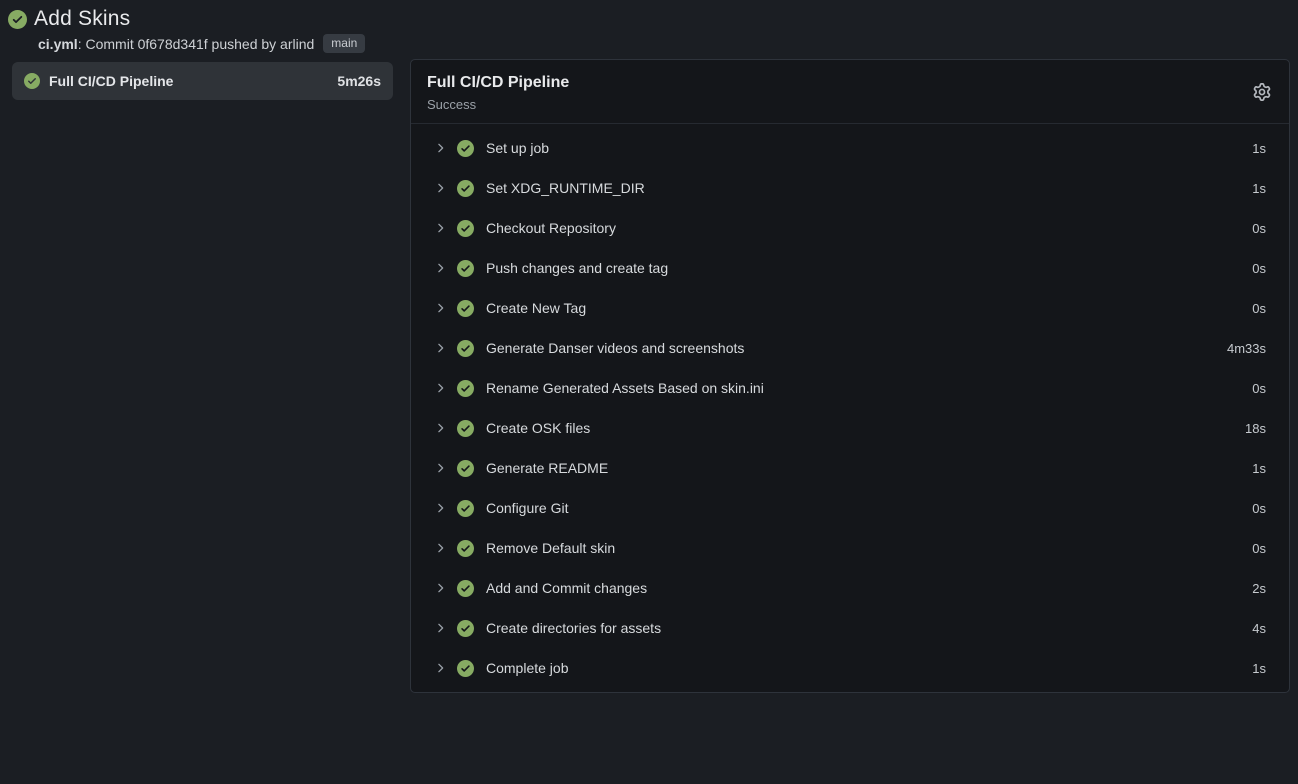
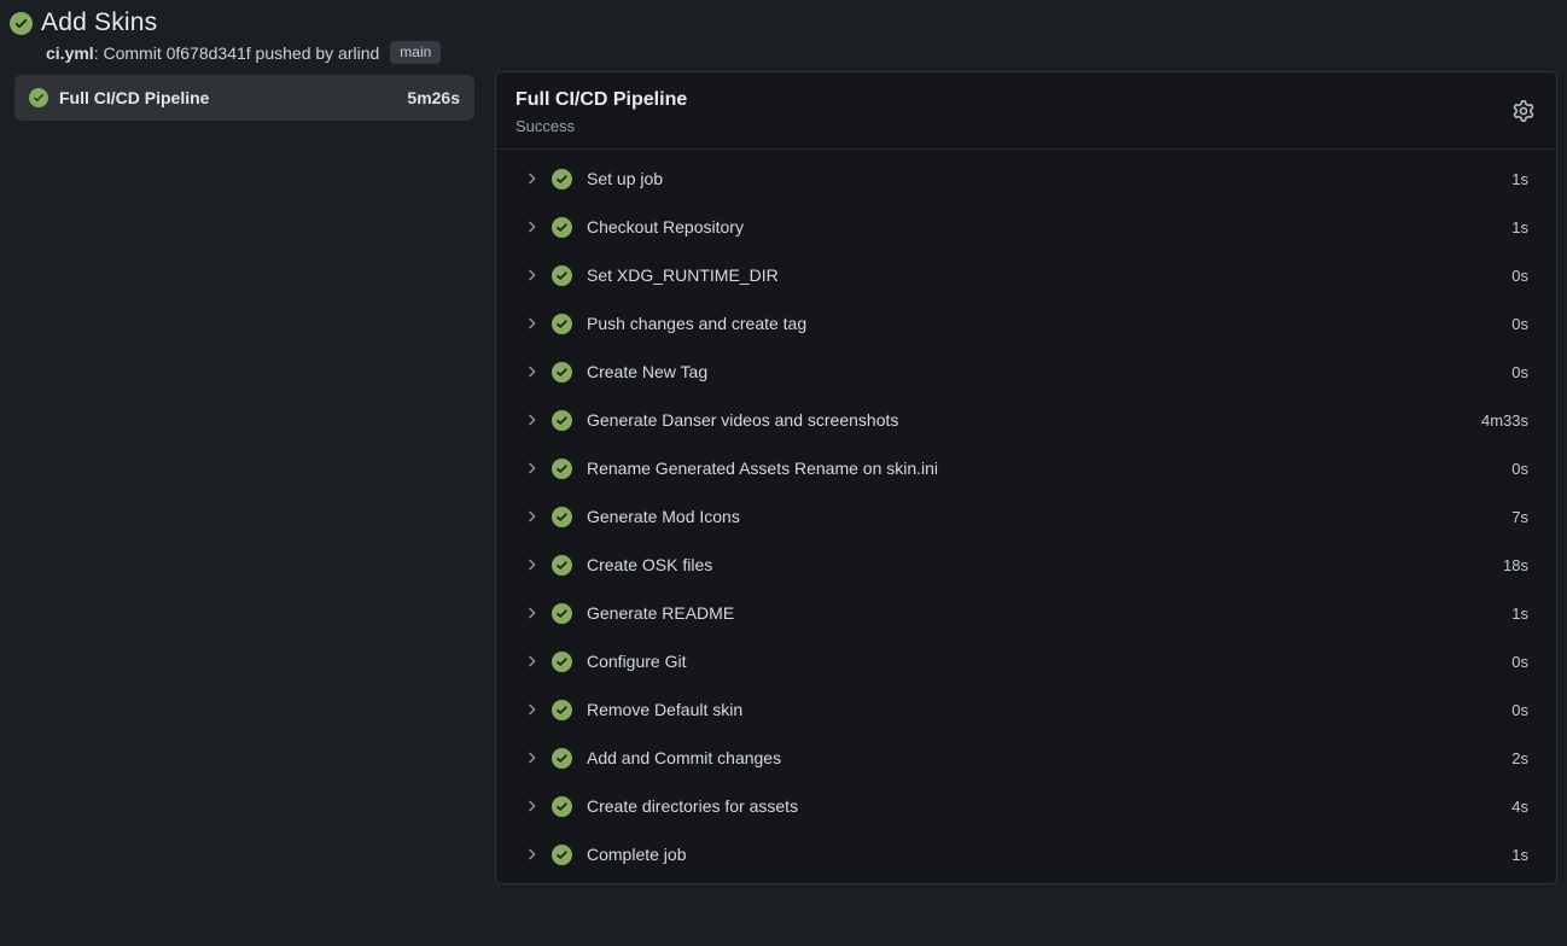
  Add Skins
  ci.yml: Commit 0f678d341f pushed by arlind
  main
  Full CI/CD Pipeline
  5m26s
  Full CI/CD Pipeline
  Success
  Set up job
  1s
- Set XDG_RUNTIME_DIR
+ Checkout Repository
  1s
- Checkout Repository
+ Set XDG_RUNTIME_DIR
  0s
  Push changes and create tag
  0s
  Create New Tag
  0s
  Generate Danser videos and screenshots
  4m33s
- Rename Generated Assets Based on skin.ini
+ Rename Generated Assets Rename on skin.ini
  0s
+ Generate Mod Icons
+ 7s
  Create OSK files
  18s
  Generate README
  1s
  Configure Git
  0s
  Remove Default skin
  0s
  Add and Commit changes
  2s
  Create directories for assets
  4s
  Complete job
  1s
